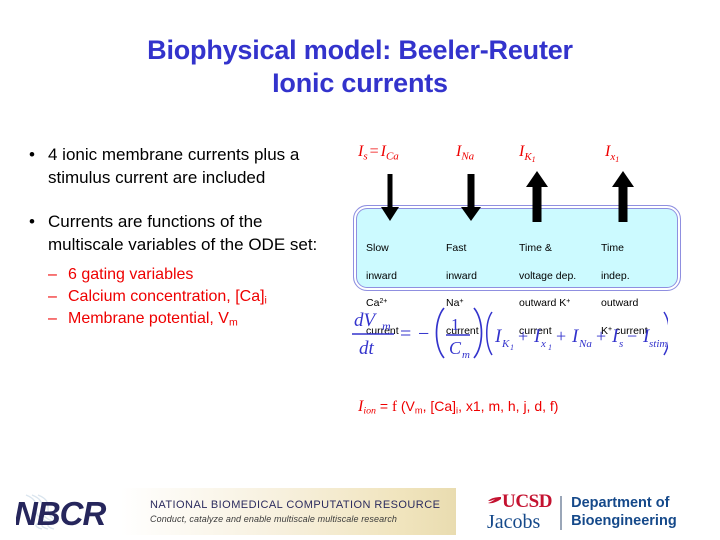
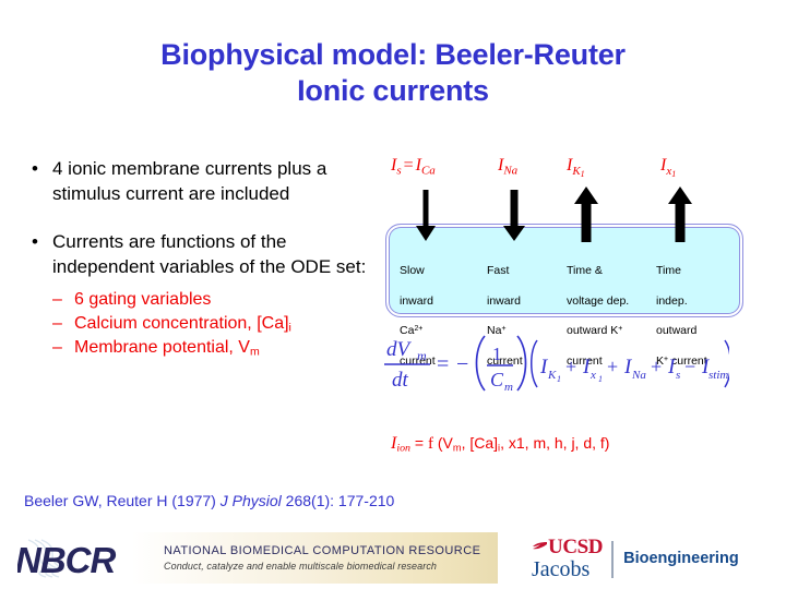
  Biophysical model: Beeler-Reuter
  Ionic currents
  •
  4 ionic membrane currents plus a stimulus current are included
  •
- Currents are functions of the multiscale variables of the ODE set:
+ Currents are functions of the independent variables of the ODE set:
  –
  6 gating variables
  –
  Calcium concentration, [Ca]i
  –
  Membrane potential, Vm
  Is =ICa
  INa
  IK1
  Ix1
  Slow
  inward
  current
  Fast
  inward
  current
  Time &
  voltage dep.
  outward K
  current
  Time
  indep.
  outward
  K current
  dV
  m
  dt
  =
  −
  1
  C
  m
  I
  K
  1
  +
  I
  x
  1
  +
  I
  Na
  +
  I
  s
  −
  I
  stim
  Iion = f (Vm, [Ca]i, x1, m, h, j, d, f)
+ Beeler GW, Reuter H (1977) J Physiol 268(1): 177-210
  NBCR
  NATIONAL BIOMEDICAL COMPUTATION RESOURCE
- Conduct, catalyze and enable multiscale multiscale research
+ Conduct, catalyze and enable multiscale biomedical research
  UCSD
  Jacobs
- Department of
  Bioengineering
